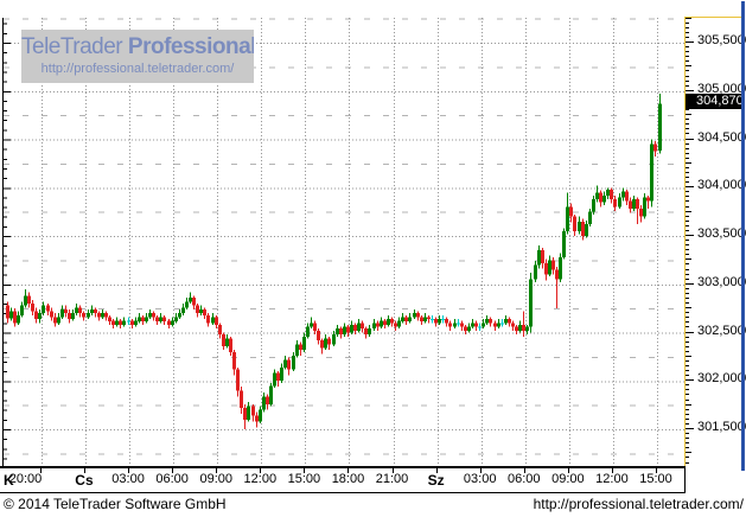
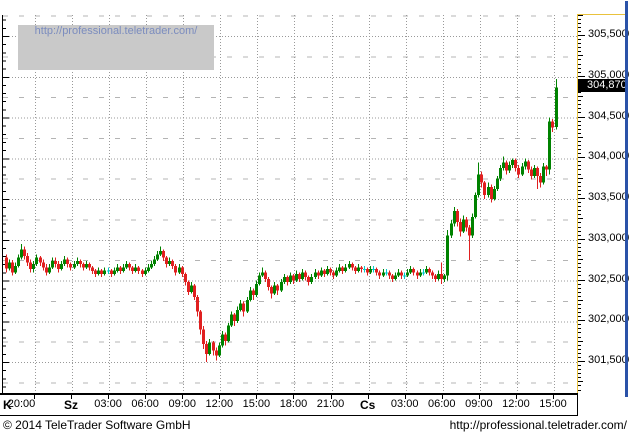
- TeleTrader Professional
  http://professional.teletrader.com/
  304,870
  305,50
  305,00
  304,50
  304,00
  303,50
  303,00
  302,50
  302,00
  301,50
  K
  20:00
- Cs
+ Sz
  03:00
  06:00
  09:00
  12:00
  15:00
  18:00
  21:00
- Sz
+ Cs
  03:00
  06:00
  09:00
  12:00
  15:00
  © 2014 TeleTrader Software GmbH
  http://professional.teletrader.com/
